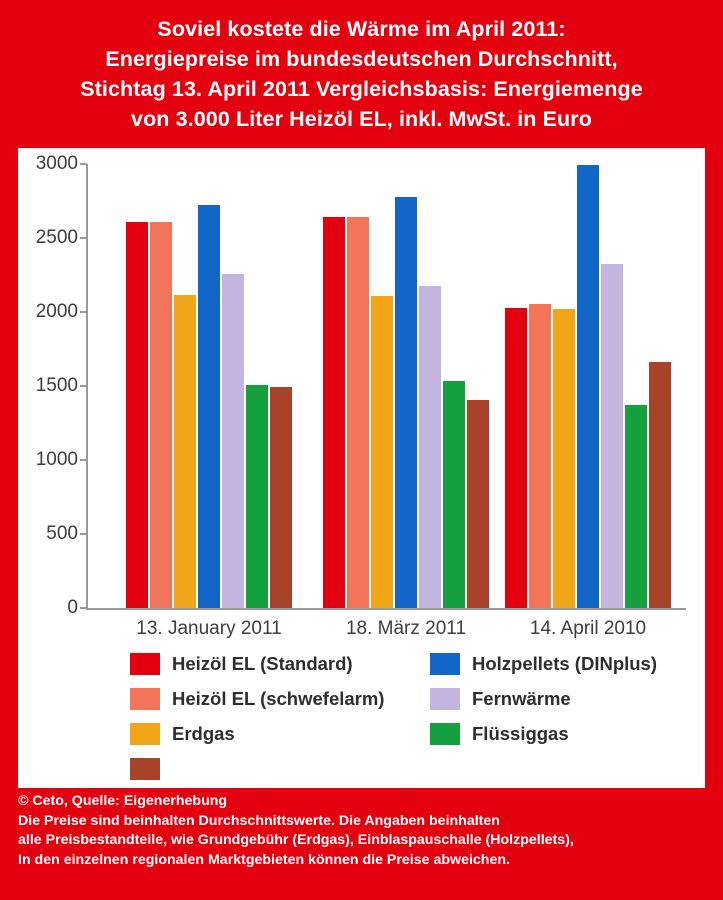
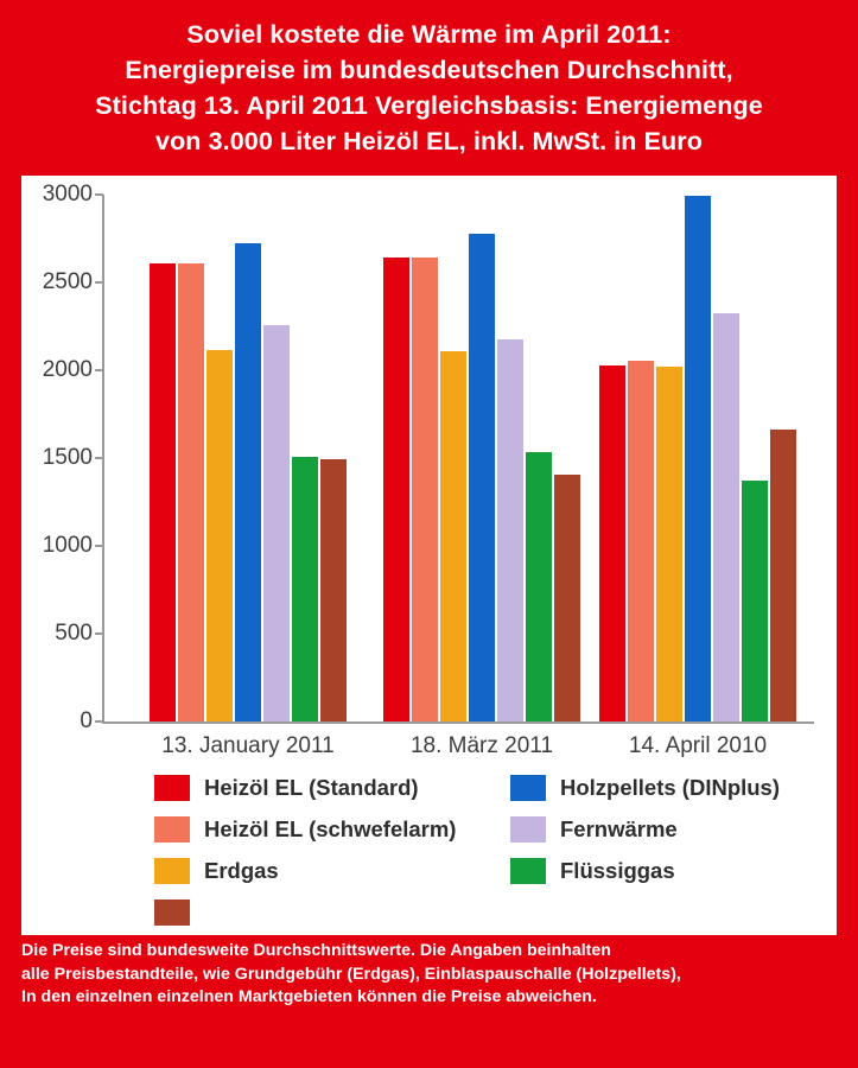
  Soviel kostete die Wärme im April 2011:
  Energiepreise im bundesdeutschen Durchschnitt,
  Stichtag 13. April 2011 Vergleichsbasis: Energiemenge
  von 3.000 Liter Heizöl EL, inkl. MwSt. in Euro
  0
  500
  1000
  1500
  2000
  2500
  3000
  13. January 2011
  18. März 2011
  14. April 2010
  Heizöl EL (Standard)
  Heizöl EL (schwefelarm)
  Erdgas
  Holzpellets (DINplus)
  Fernwärme
  Flüssiggas
- © Ceto, Quelle: Eigenerhebung
- Die Preise sind beinhalten Durchschnittswerte. Die Angaben beinhalten
+ Die Preise sind bundesweite Durchschnittswerte. Die Angaben beinhalten
  alle Preisbestandteile, wie Grundgebühr (Erdgas), Einblaspauschalle (Holzpellets),
- In den einzelnen regionalen Marktgebieten können die Preise abweichen.
+ In den einzelnen einzelnen Marktgebieten können die Preise abweichen.
